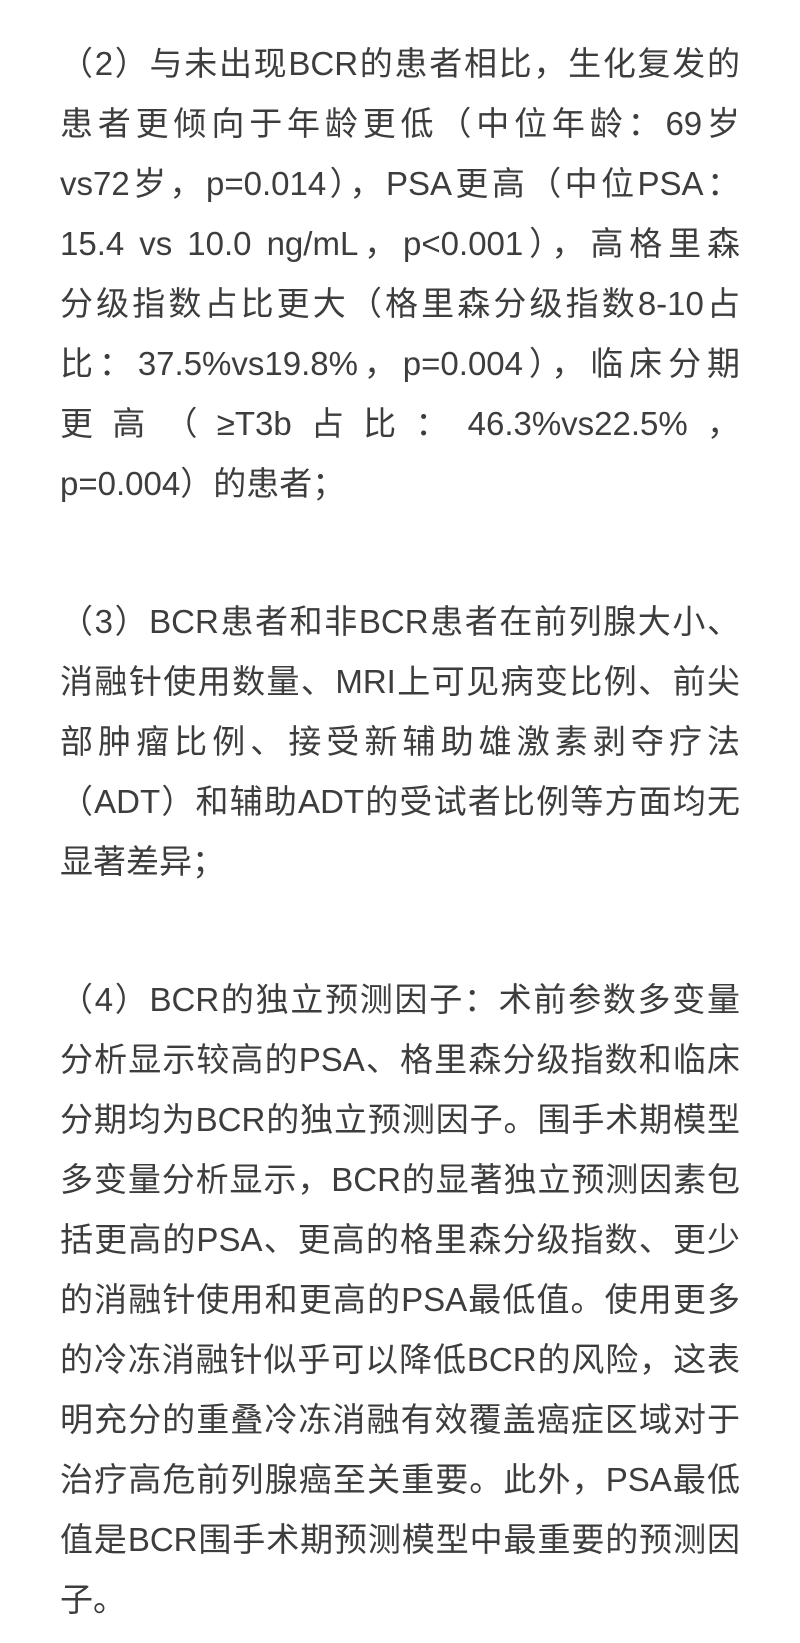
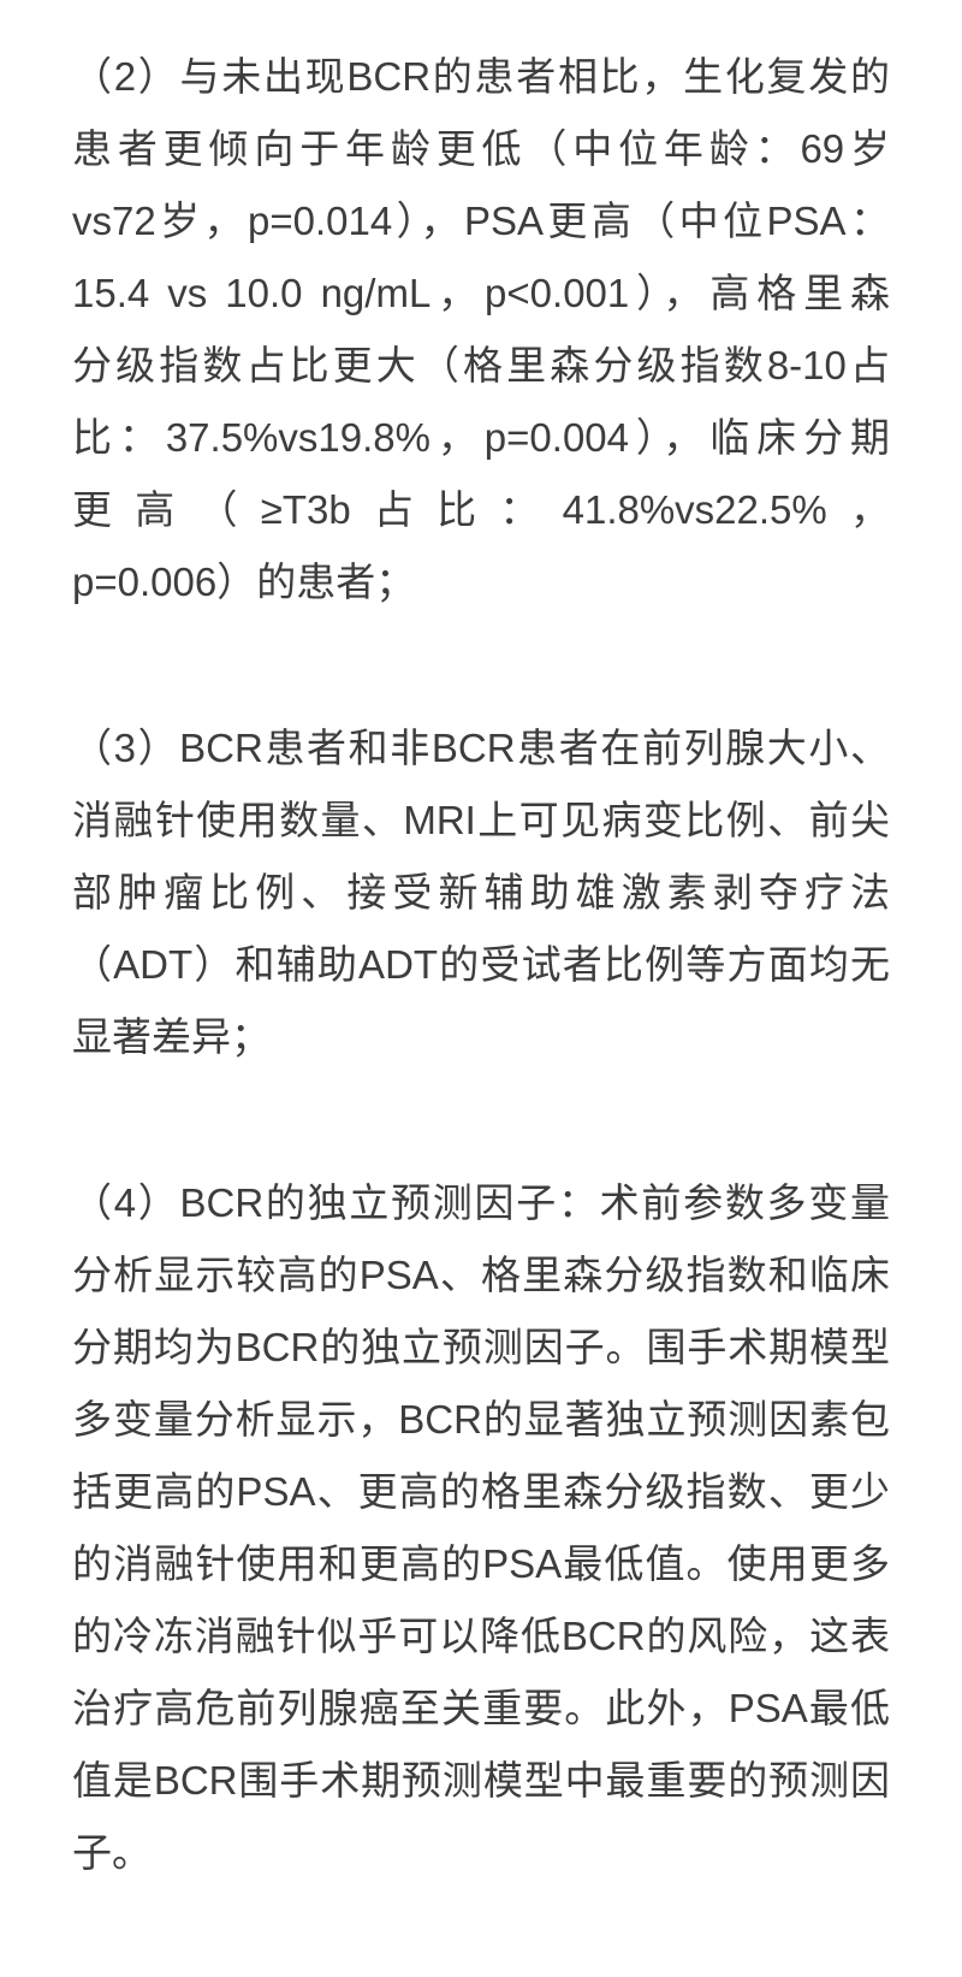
  （2）与未出现BCR的患者相比，生化复发的
  患者更倾向于年龄更低（中位年龄：69岁
  vs72岁，p=0.014），PSA更高（中位PSA：
  15.4 vs 10.0 ng/mL，p<0.001），高格里森
  分级指数占比更大（格里森分级指数8-10占
  比：37.5%vs19.8%，p=0.004），临床分期
- 更高（≥T3b占比：46.3%vs22.5%，
+ 更高（≥T3b占比：41.8%vs22.5%，
- p=0.004）的患者；
+ p=0.006）的患者；
  （3）BCR患者和非BCR患者在前列腺大小、
  消融针使用数量、MRI上可见病变比例、前尖
  部肿瘤比例、接受新辅助雄激素剥夺疗法
  （ADT）和辅助ADT的受试者比例等方面均无
  显著差异；
  （4）BCR的独立预测因子：术前参数多变量
  分析显示较高的PSA、格里森分级指数和临床
  分期均为BCR的独立预测因子。围手术期模型
  多变量分析显示，BCR的显著独立预测因素包
  括更高的PSA、更高的格里森分级指数、更少
  的消融针使用和更高的PSA最低值。使用更多
  的冷冻消融针似乎可以降低BCR的风险，这表
- 明充分的重叠冷冻消融有效覆盖癌症区域对于
  治疗高危前列腺癌至关重要。此外，PSA最低
  值是BCR围手术期预测模型中最重要的预测因
  子。
